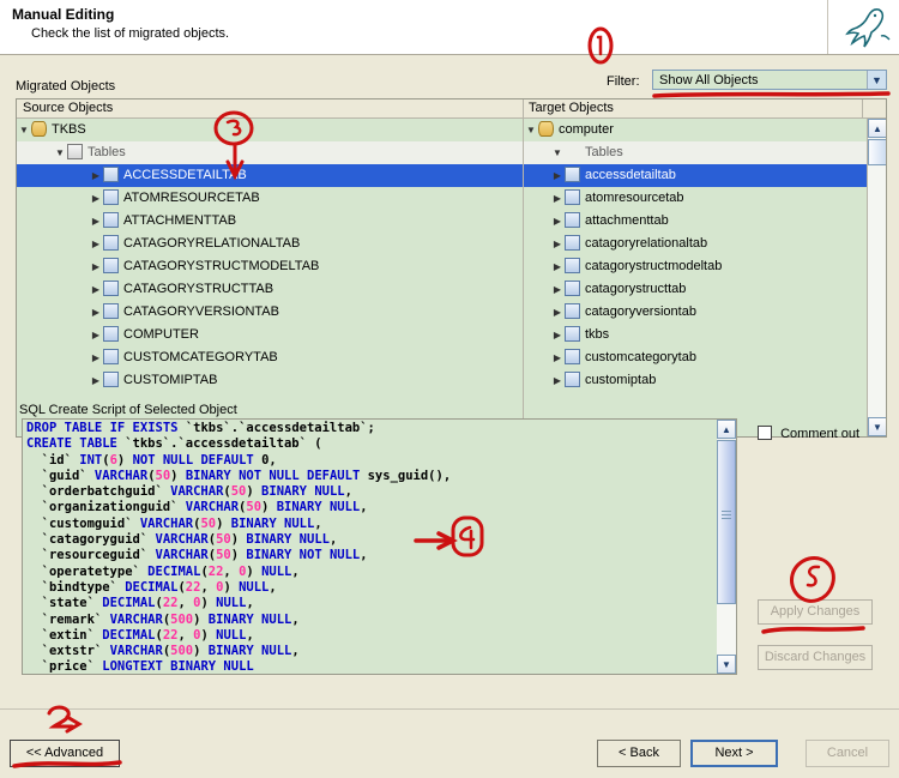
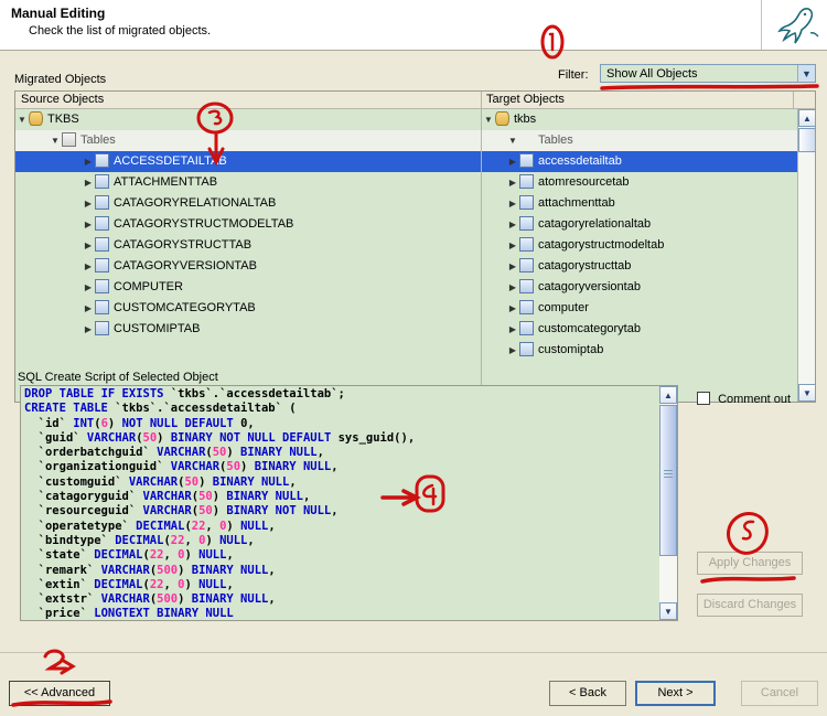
  Manual Editing
  Check the list of migrated objects.
  Migrated Objects
  Filter:
  Show All Objects
  ▼
  Source Objects
  Target Objects
  ▼ TKBS
  ▼ Tables
  ▶ ACCESSDETAILTB
- ▶ ATOMRESOURCETAB
  ▶ ATTACHMENTTAB
  ▶ CATAGORYRELATIONALTAB
  ▶ CATAGORYSTRUCTMODELTAB
  ▶ CATAGORYSTRUCTTAB
  ▶ CATAGORYVERSIONTAB
  ▶ COMPUTER
  ▶ CUSTOMCATEGORYTAB
  ▶ CUSTOMIPTAB
- ▼ computer
+ ▼ tkbs
  ▼ Tables
  ▶ accessdetailtab
  ▶ atomresourcetab
  ▶ attachmenttab
  ▶ catagoryrelationaltab
  ▶ catagorystructmodeltab
  ▶ catagorystructtab
  ▶ catagoryversiontab
- ▶ tkbs
+ ▶ computer
  ▶ customcategorytab
  ▶ customiptab
  ▲
  ▼
  SQL Create Script of Selected Object
  DROP TABLE IF EXISTS `tkbs`.`accessdetailtab`;
  CREATE TABLE `tkbs`.`accessdetailtab` (
  `id` INT(6) NOT NULL DEFAULT 0,
  `guid` VARCHAR(50) BINARY NOT NULL DEFAULT sys_guid(),
  `orderbatchguid` VARCHAR(50) BINARY NULL,
  `organizationguid` VARCHAR(50) BINARY NULL,
  `customguid` VARCHAR(50) BINARY NULL,
  `catagoryguid` VARCHAR(50) BINARY NULL,
  `resourceguid` VARCHAR(50) BINARY NOT NULL,
  `operatetype` DECIMAL(22, 0) NULL,
  `bindtype` DECIMAL(22, 0) NULL,
  `state` DECIMAL(22, 0) NULL,
  `remark` VARCHAR(500) BINARY NULL,
  `extin` DECIMAL(22, 0) NULL,
  `extstr` VARCHAR(500) BINARY NULL,
  `price` LONGTEXT BINARY NULL
  ▲
  ▼
  Comment out
  Apply Changes
  Discard Changes
  << Advanced
  < Back
  Next >
  Cancel
